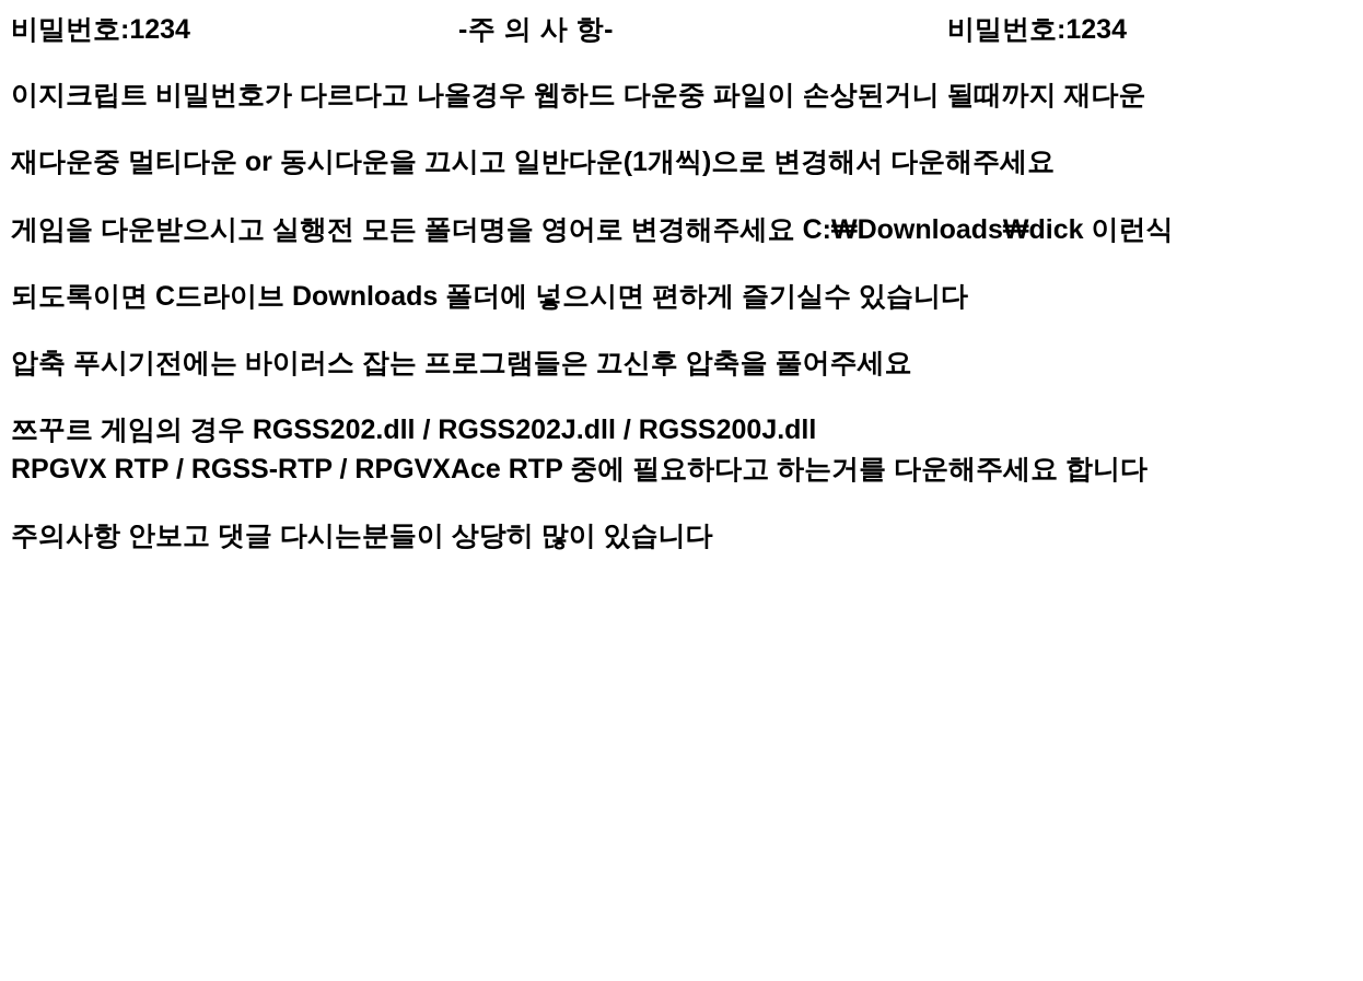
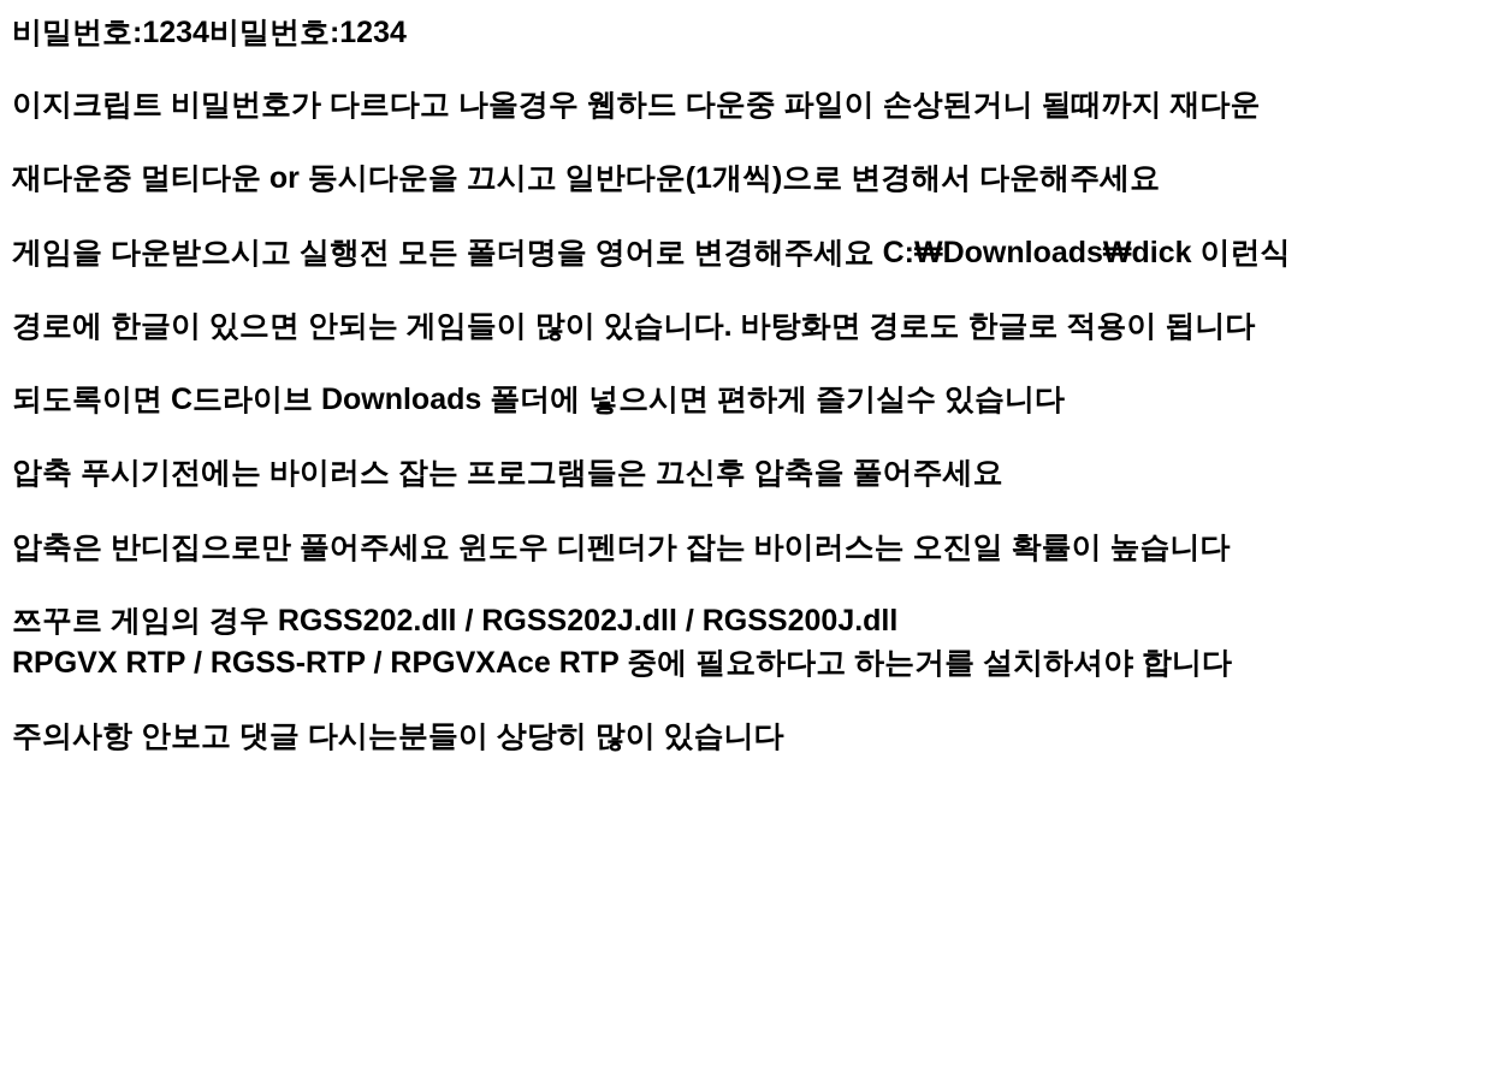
  비밀번호:1234
- -주 의 사 항-
  비밀번호:1234
  이지크립트 비밀번호가 다르다고 나올경우 웹하드 다운중 파일이 손상된거니 될때까지 재다운
  재다운중 멀티다운 or 동시다운을 끄시고 일반다운(1개씩)으로 변경해서 다운해주세요
  게임을 다운받으시고 실행전 모든 폴더명을 영어로 변경해주세요 C:₩Downloads₩dick 이런식
+ 경로에 한글이 있으면 안되는 게임들이 많이 있습니다. 바탕화면 경로도 한글로 적용이 됩니다
  되도록이면 C드라이브 Downloads 폴더에 넣으시면 편하게 즐기실수 있습니다
  압축 푸시기전에는 바이러스 잡는 프로그램들은 끄신후 압축을 풀어주세요
+ 압축은 반디집으로만 풀어주세요 윈도우 디펜더가 잡는 바이러스는 오진일 확률이 높습니다
  쯔꾸르 게임의 경우 RGSS202.dll / RGSS202J.dll / RGSS200J.dll
- RPGVX RTP / RGSS-RTP / RPGVXAce RTP 중에 필요하다고 하는거를 다운해주세요 합니다
+ RPGVX RTP / RGSS-RTP / RPGVXAce RTP 중에 필요하다고 하는거를 설치하셔야 합니다
  주의사항 안보고 댓글 다시는분들이 상당히 많이 있습니다
